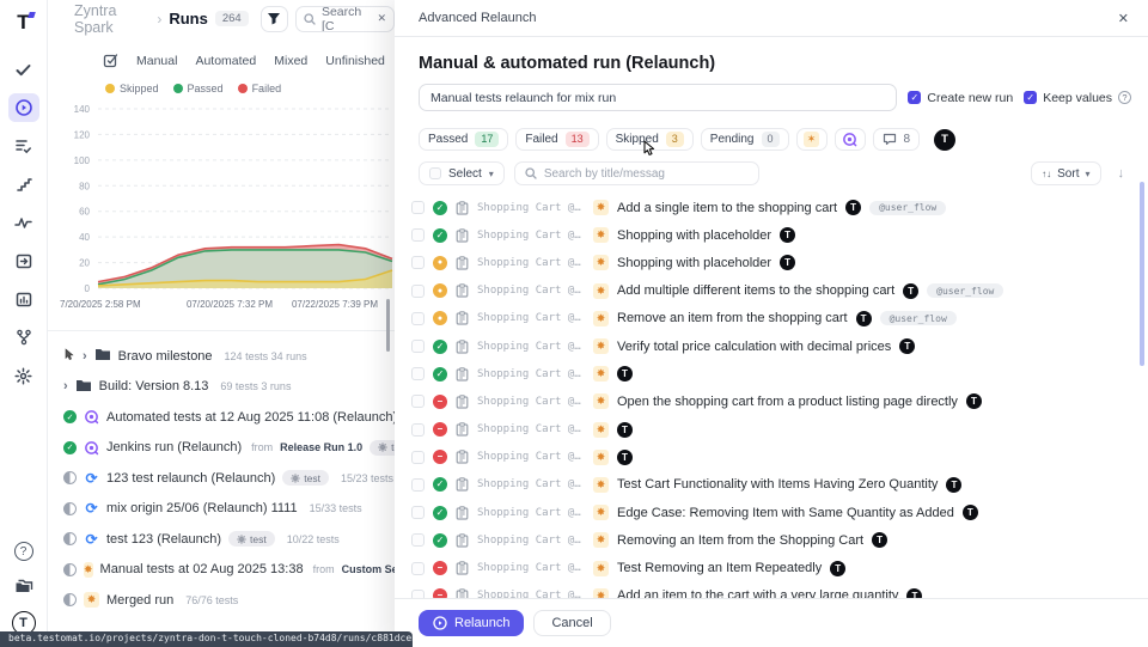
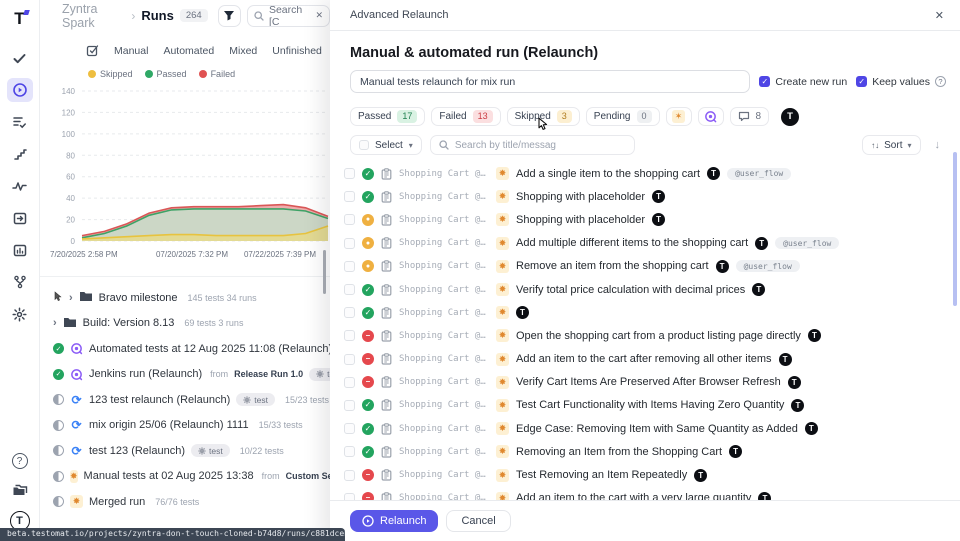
  T
  ?
  T
  Zyntra Spark
  ›
  Runs
  264
  Search [C
  ✕
  Manual
  Automated
  Mixed
  Unfinished
  Skipped
  Passed
  Failed
  0
  20
  40
  60
  80
  100
  120
  140
  7/20/2025 2:58 PM
  07/20/2025 7:32 PM
  07/22/2025 7:39 PM
  ›
  Bravo milestone
- 124 tests 34 runs
+ 145 tests 34 runs
  ›
  Build: Version 8.13
  69 tests 3 runs
  Automated tests at 12 Aug 2025 11:08 (Relaunch
  Jenkins run (Relaunch)
  from
  Release Run 1.0
  ⟳
  123 test relaunch (Relaunch)
  test
  15/23 tests
  ⟳
  mix origin 25/06 (Relaunch) 1111
  15/33 tests
  ⟳
  test 123 (Relaunch)
  test
  10/22 tests
  ✸
  Manual tests at 02 Aug 2025 13:38
  from
  ✸
  Merged run
  76/76 tests
  Advanced Relaunch
  ✕
  Manual & automated run (Relaunch)
  Manual tests relaunch for mix run
  ✓
  Create new run
  ✓
  Keep values
  ?
  Passed
  17
  Failed
  13
  Skipped
  3
  Pending
  0
  ✶
  8
  T
  Select
  ▾
  Search by title/messag
  ↑↓
  Sort
  ▾
  ↓
  ✓
  Shopping Cart @…
  ✸
  Add a single item to the shopping cart
  T
  @user_flow
  ✓
  Shopping Cart @…
  ✸
  Shopping with placeholder
  T
  Shopping Cart @…
  ✸
  Shopping with placeholder
  T
  Shopping Cart @…
  ✸
  Add multiple different items to the shopping cart
  T
  @user_flow
  Shopping Cart @…
  ✸
  Remove an item from the shopping cart
  T
  @user_flow
  ✓
  Shopping Cart @…
  ✸
  Verify total price calculation with decimal prices
  T
  ✓
  Shopping Cart @…
  ✸
  T
  –
  Shopping Cart @…
  ✸
  Open the shopping cart from a product listing page directly
  T
  –
  Shopping Cart @…
  ✸
+ Add an item to the cart after removing all other items
  T
  –
  Shopping Cart @…
  ✸
+ Verify Cart Items Are Preserved After Browser Refresh
  T
  ✓
  Shopping Cart @…
  ✸
  Test Cart Functionality with Items Having Zero Quantity
  T
  ✓
  Shopping Cart @…
  ✸
  Edge Case: Removing Item with Same Quantity as Added
  T
  ✓
  Shopping Cart @…
  ✸
  Removing an Item from the Shopping Cart
  T
  –
  Shopping Cart @…
  ✸
  Test Removing an Item Repeatedly
  T
  –
  Shopping Cart @…
  ✸
  Add an item to the cart with a very large quantity
  T
  Relaunch
  Cancel
  beta.testomat.io/projects/zyntra-don-t-touch-cloned-b74d8/runs/c881dce
